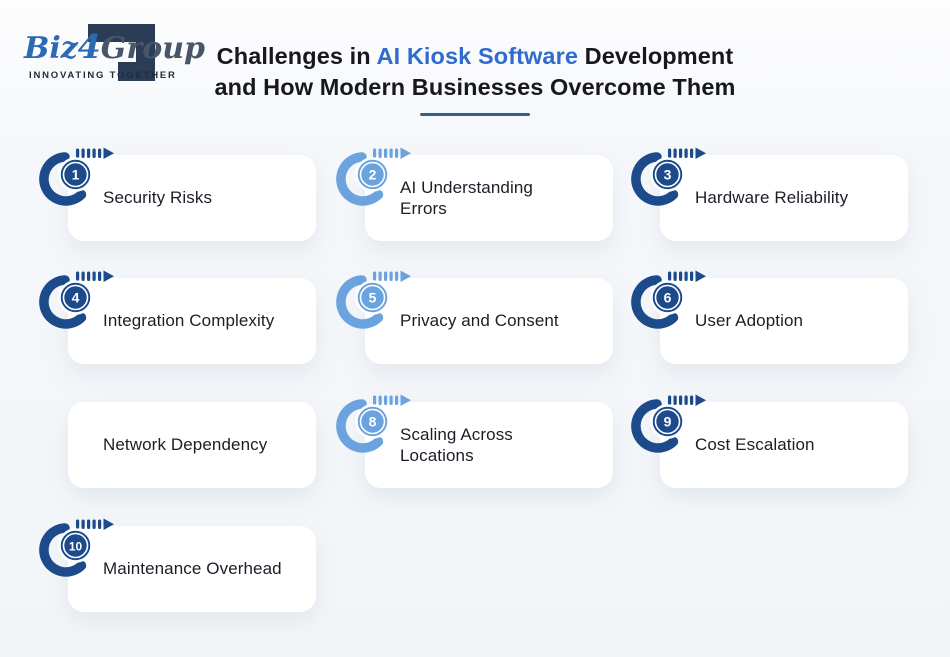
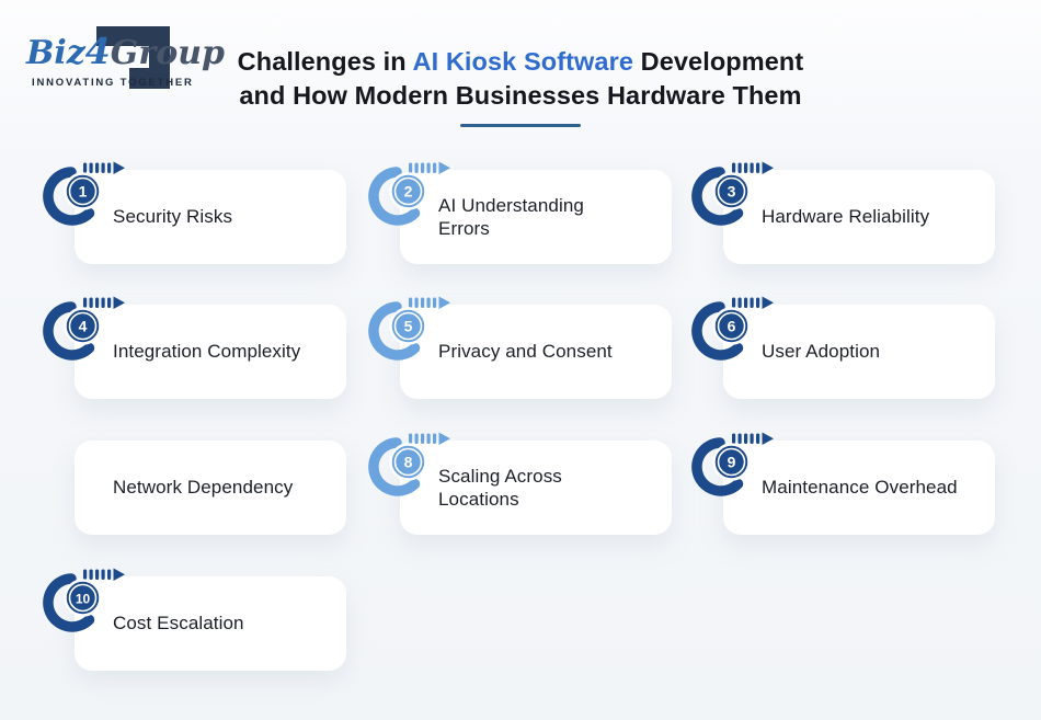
  Biz4Group
  INNOVATING TOGETHER
  Challenges in AI Kiosk Software Development
- and How Modern Businesses Overcome Them
+ and How Modern Businesses Hardware Them
  1
  Security Risks
  2
  AI Understanding
  Errors
  3
  Hardware Reliability
  4
  Integration Complexity
  5
  Privacy and Consent
  6
  User Adoption
  Network Dependency
  8
  Scaling Across
  Locations
  9
- Cost Escalation
+ Maintenance Overhead
  10
- Maintenance Overhead
+ Cost Escalation
